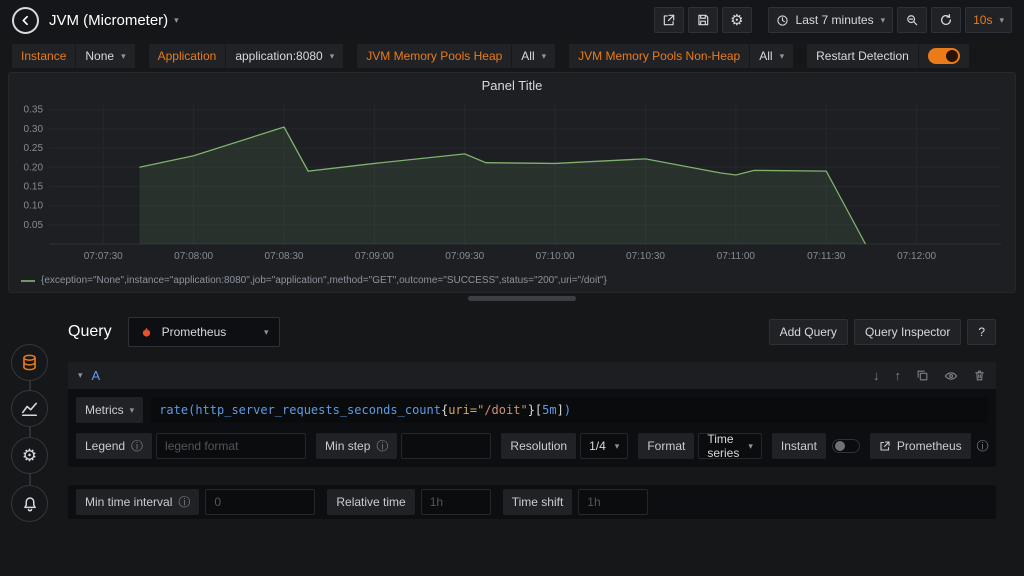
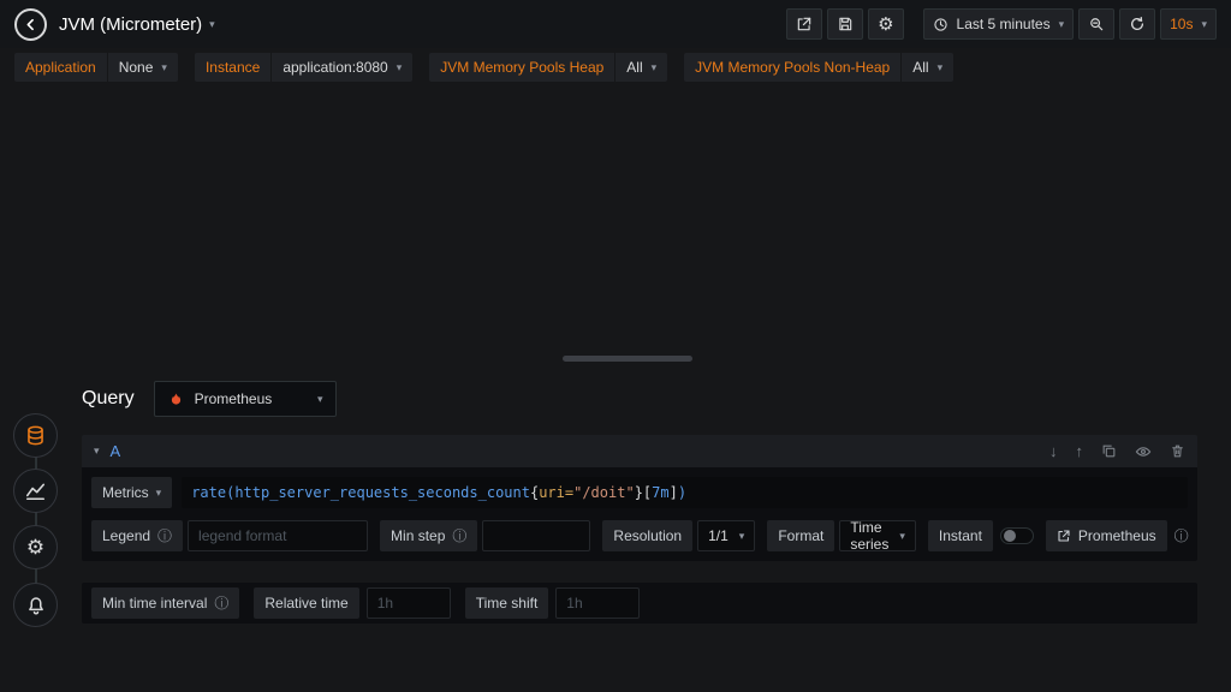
  JVM (Micrometer)
  ▾
  ⚙
- Last 7 minutes
+ Last 5 minutes
  ▾
  10s
  ▾
- Instance
+ Application
  None
  ▾
- Application
+ Instance
  application:8080
  ▾
  JVM Memory Pools Heap
  All
  ▾
  JVM Memory Pools Non-Heap
  All
  ▾
- Restart Detection
- Panel Title
- 0.05
- 0.10
- 0.15
- 0.20
- 0.25
- 0.30
- 0.35
- 07:07:30
- 07:08:00
- 07:08:30
- 07:09:00
- 07:09:30
- 07:10:00
- 07:10:30
- 07:11:00
- 07:11:30
- 07:12:00
- {exception="None",instance="application:8080",job="application",method="GET",outcome="SUCCESS",status="200",uri="/doit"}
  ⚙
  Query
  Prometheus
  ▾
- Add Query
- Query Inspector
- ?
  ▾
  A
  ↓
  ↑
  Metrics
  ▾
- rate(http_server_requests_seconds_count{uri="/doit"}[5m])
+ rate(http_server_requests_seconds_count{uri="/doit"}[7m])
  Legend
  ⓘ
  legend format
  Min step
  ⓘ
  Resolution
- 1/4
+ 1/1
  ▾
  Format
  Time series
  ▾
  Instant
  Prometheus
  ⓘ
  Min time interval
  ⓘ
- 0
  Relative time
  1h
  Time shift
  1h
